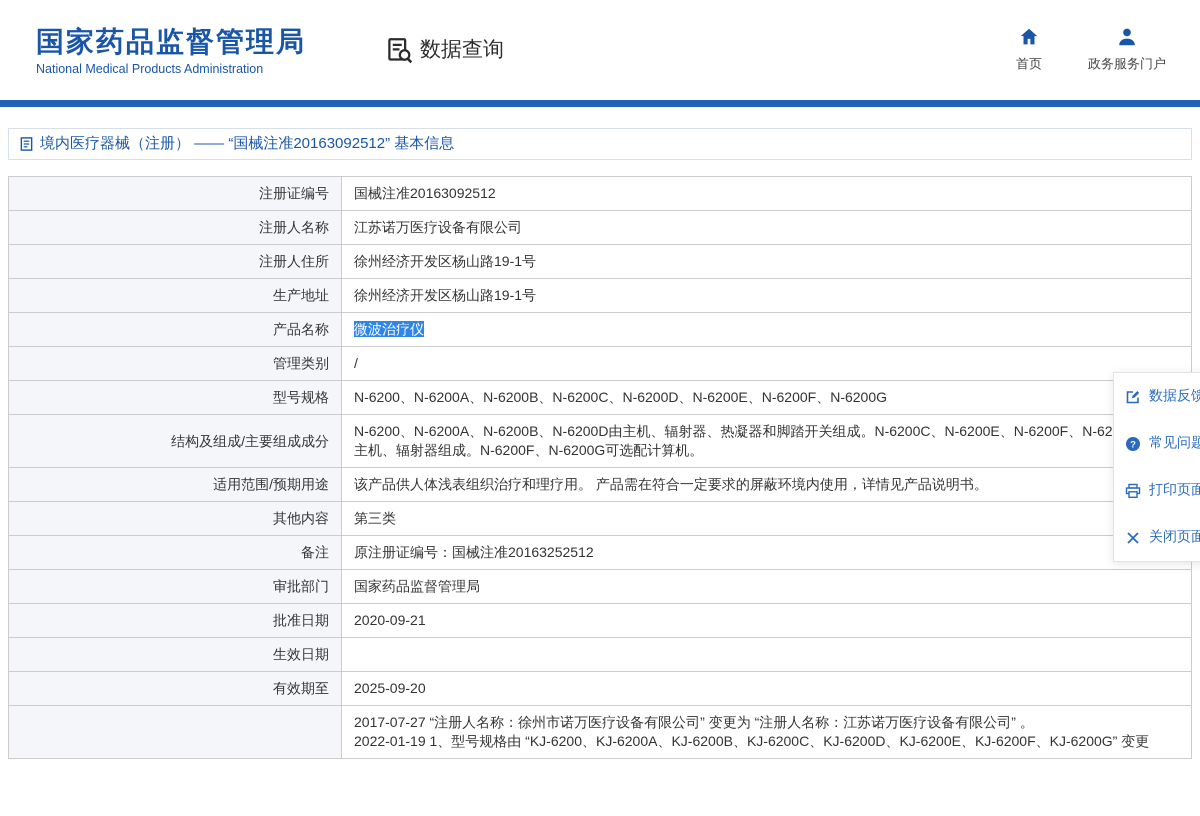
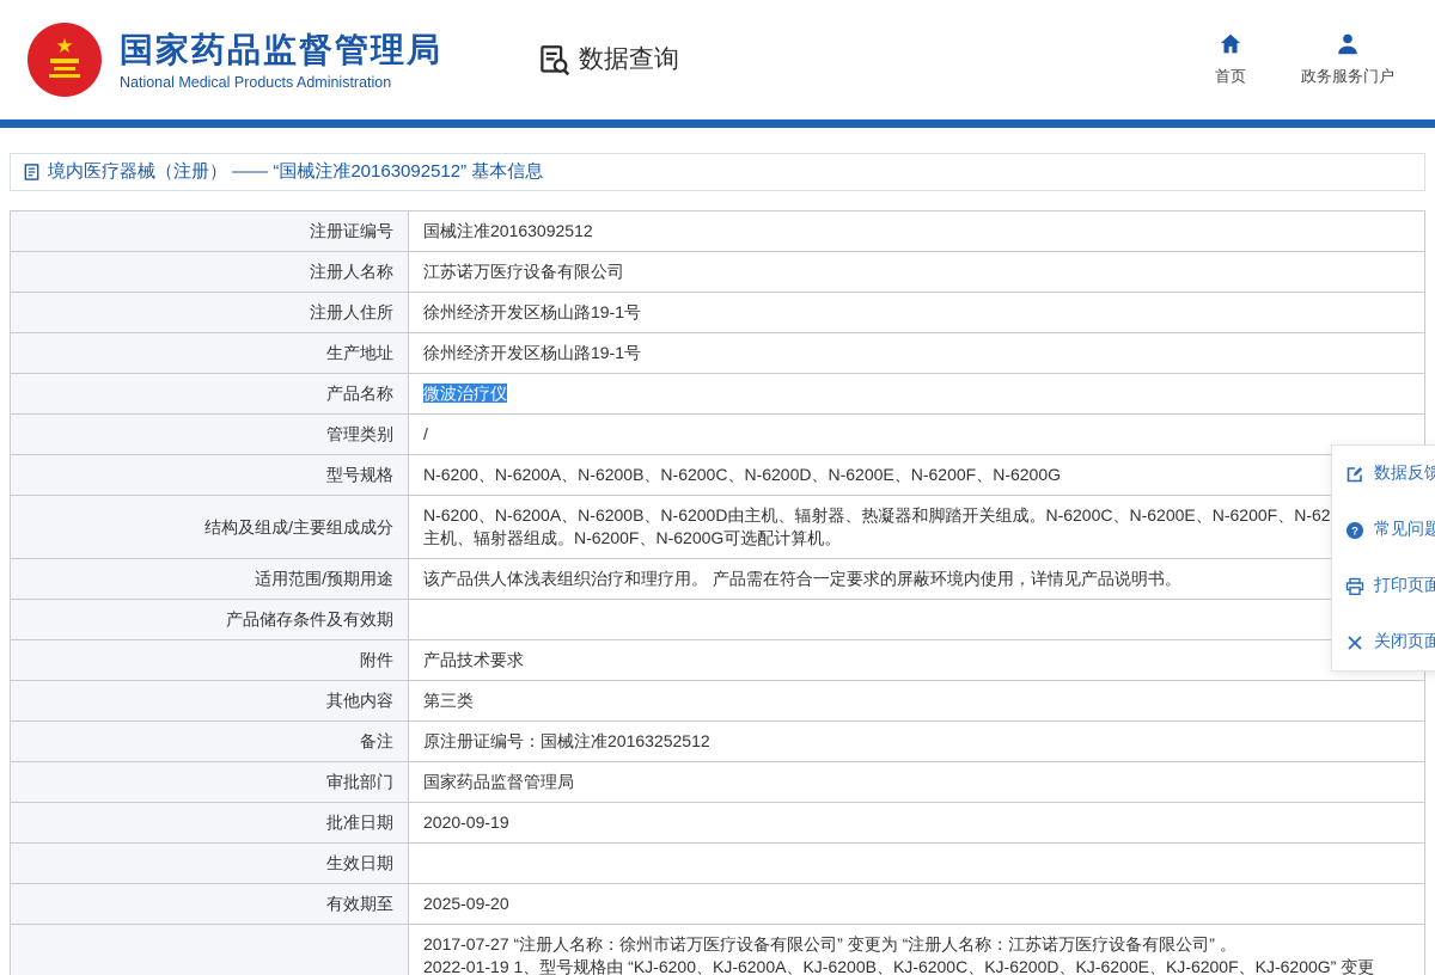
+ ★
  国家药品监督管理局
  National Medical Products Administration
  数据查询
  首页
  政务服务门户
  境内医疗器械（注册） —— “国械注准20163092512” 基本信息
  注册证编号	国械注准20163092512
  注册人名称	江苏诺万医疗设备有限公司
  注册人住所	徐州经济开发区杨山路19-1号
  生产地址	徐州经济开发区杨山路19-1号
  产品名称	微波治疗仪
  管理类别	/
  型号规格	N-6200、N-6200A、N-6200B、N-6200C、N-6200D、N-6200E、N-6200F、N-6200G
  结构及组成/主要组成成分	N-6200、N-6200A、N-6200B、N-6200D由主机、辐射器、热凝器和脚踏开关组成。N-6200C、N-6200E、N-6200F、N-62主机、辐射器组成。N-6200F、N-6200G可选配计算机。
  适用范围/预期用途	该产品供人体浅表组织治疗和理疗用。 产品需在符合一定要求的屏蔽环境内使用，详情见产品说明书。
+ 产品储存条件及有效期
+ 附件	产品技术要求
  其他内容	第三类
  备注	原注册证编号：国械注准20163252512
  审批部门	国家药品监督管理局
- 批准日期	2020-09-21
+ 批准日期	2020-09-19
  生效日期
  有效期至	2025-09-20
  	2017-07-27 “注册人名称：徐州市诺万医疗设备有限公司” 变更为 “注册人名称：江苏诺万医疗设备有限公司” 。 2022-01-19 1、型号规格由 “KJ-6200、KJ-6200A、KJ-6200B、KJ-6200C、KJ-6200D、KJ-6200E、KJ-6200F、KJ-6200G” 变更
  数据反馈
  ?
  常见问题
  打印页面
  关闭页面
